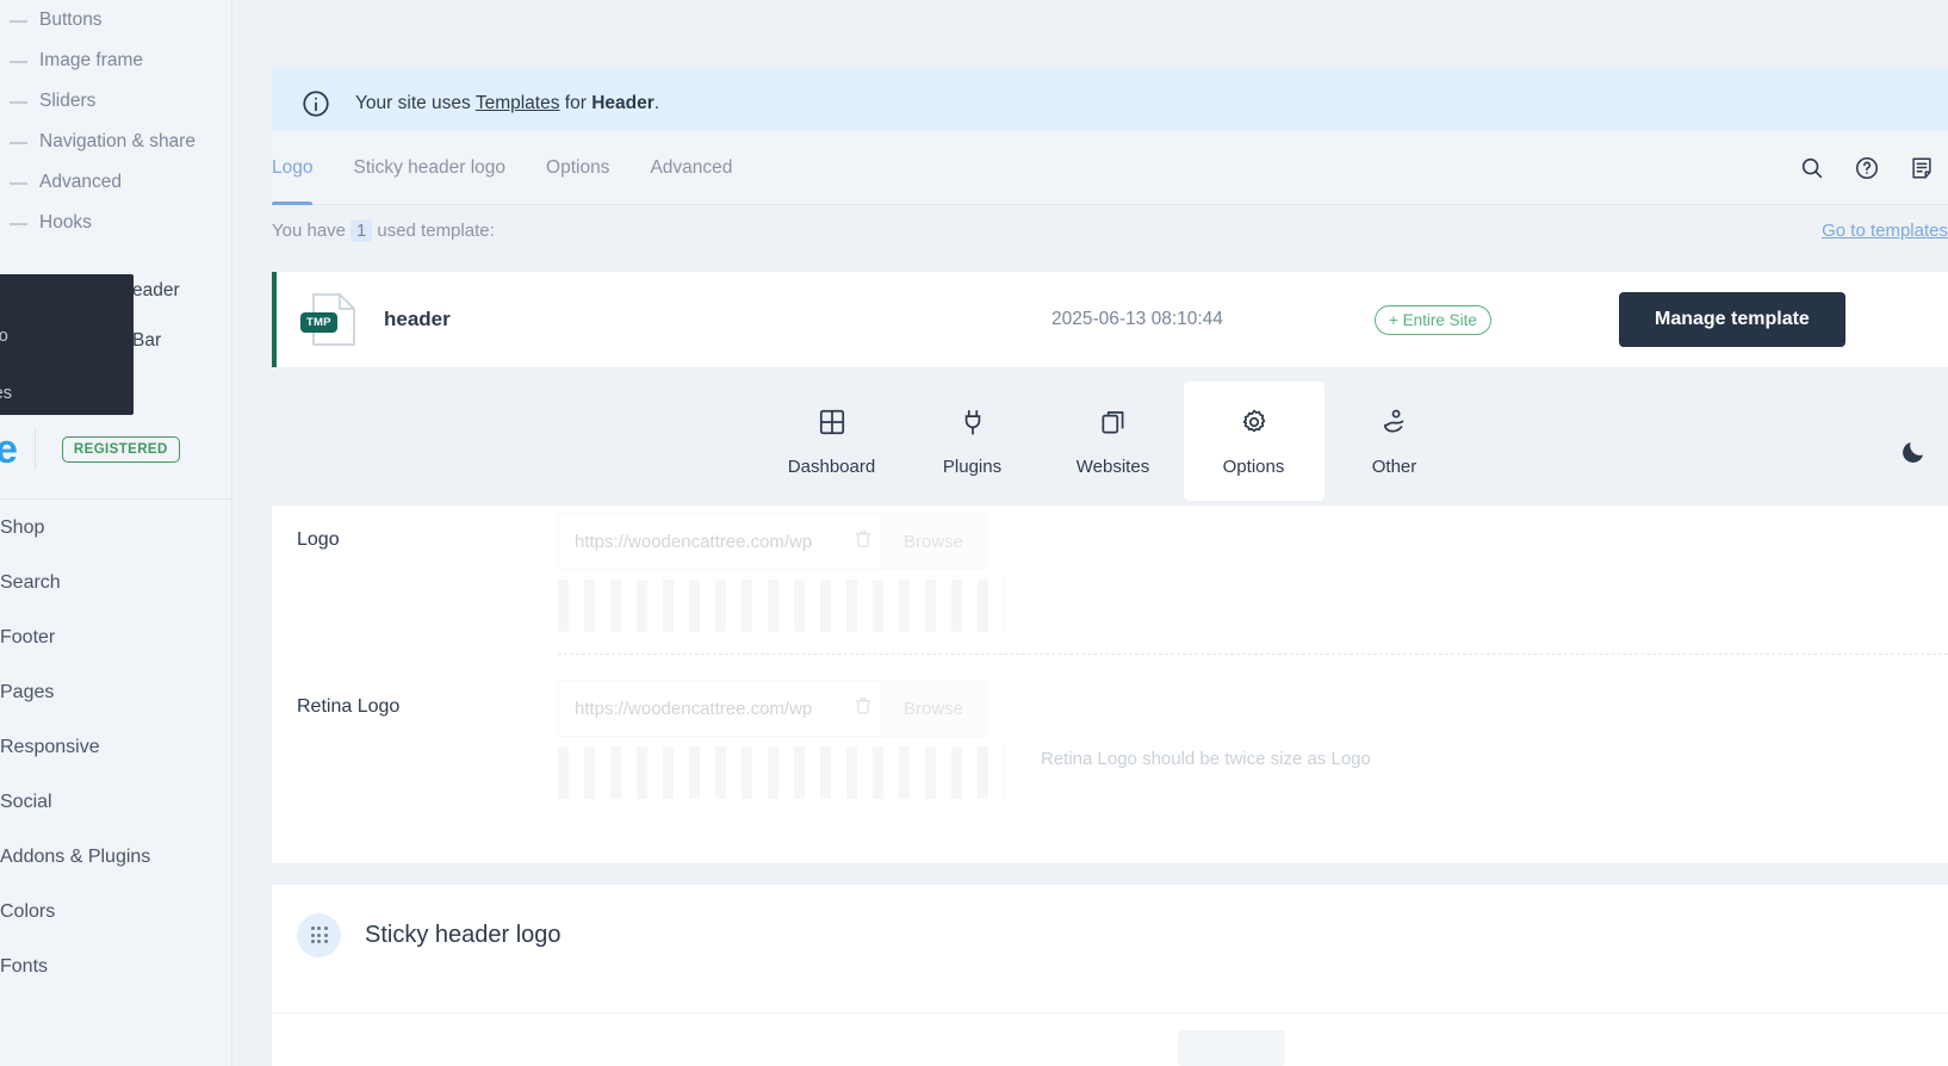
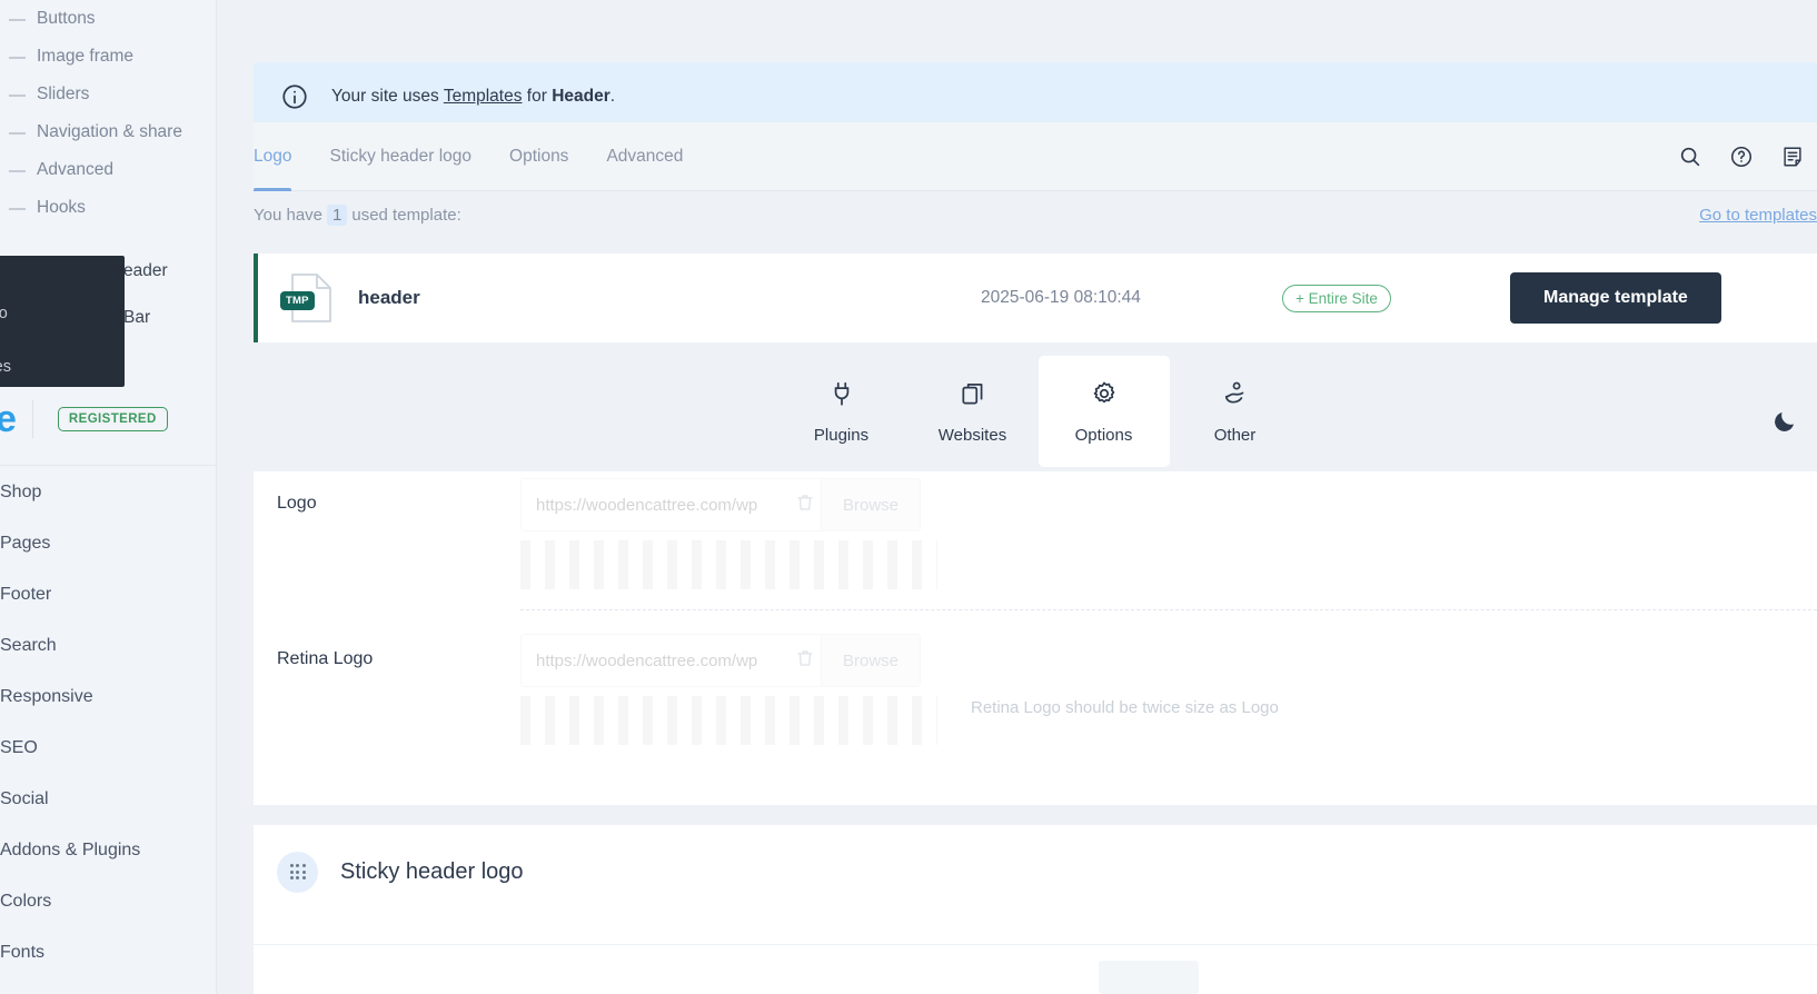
  —
  Buttons
  —
  Image frame
  —
  Sliders
  —
  Navigation & share
  —
  Advanced
  —
  Hooks
  eader
  Bar
  e
  REGISTERED
  Shop
- Search
+ Pages
  Footer
- Pages
+ Search
  Responsive
+ SEO
  Social
  Addons & Plugins
  Colors
  Fonts
  Your site uses Templates for Header.
  Logo
  Sticky header logo
  Options
  Advanced
  You have
  1
  used template:
  Go to templates
  TMP
  header
- 2025-06-13 08:10:44
+ 2025-06-19 08:10:44
  + Entire Site
  Manage template
- Dashboard
  Plugins
  Websites
  Options
  Other
  Logo
  https://woodencattree.com/wp
  Browse
  Retina Logo
  https://woodencattree.com/wp
  Browse
  Retina Logo should be twice size as Logo
  Sticky header logo
